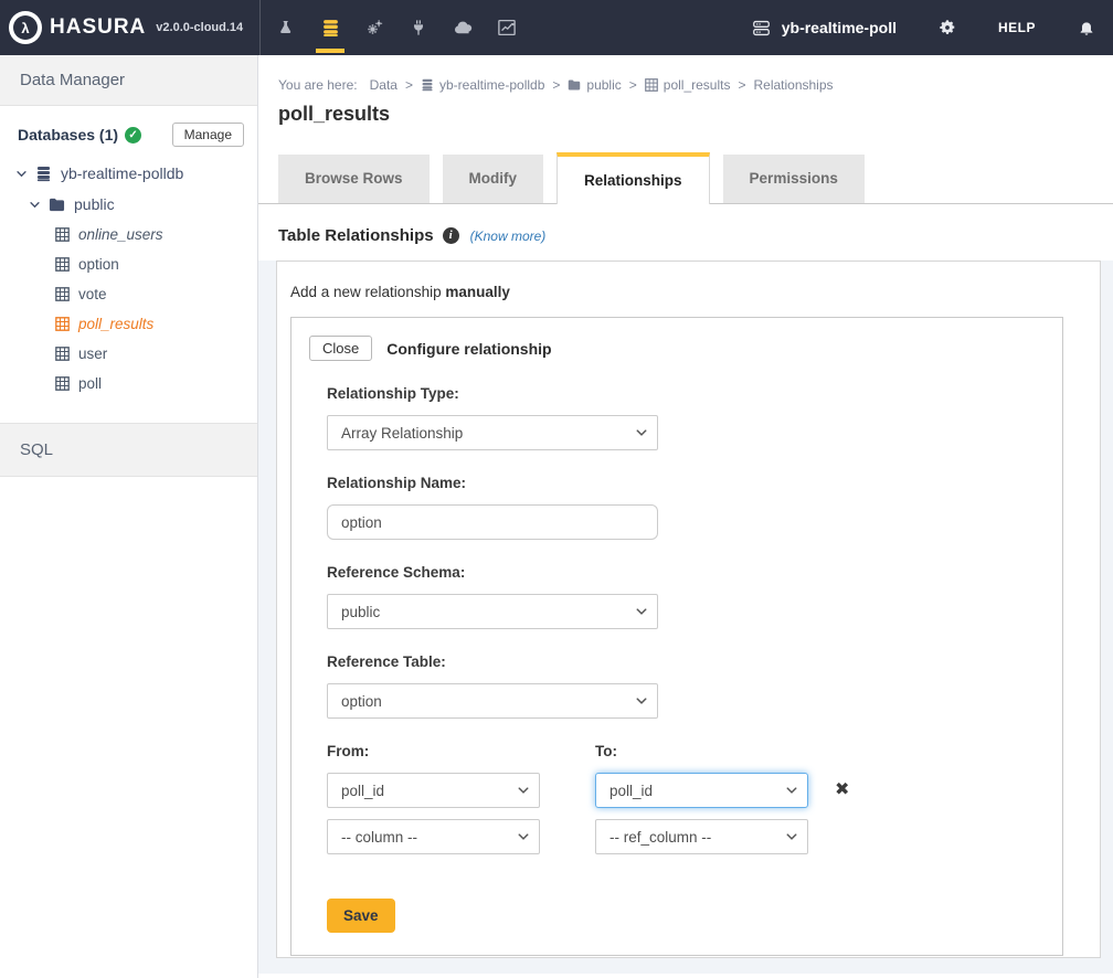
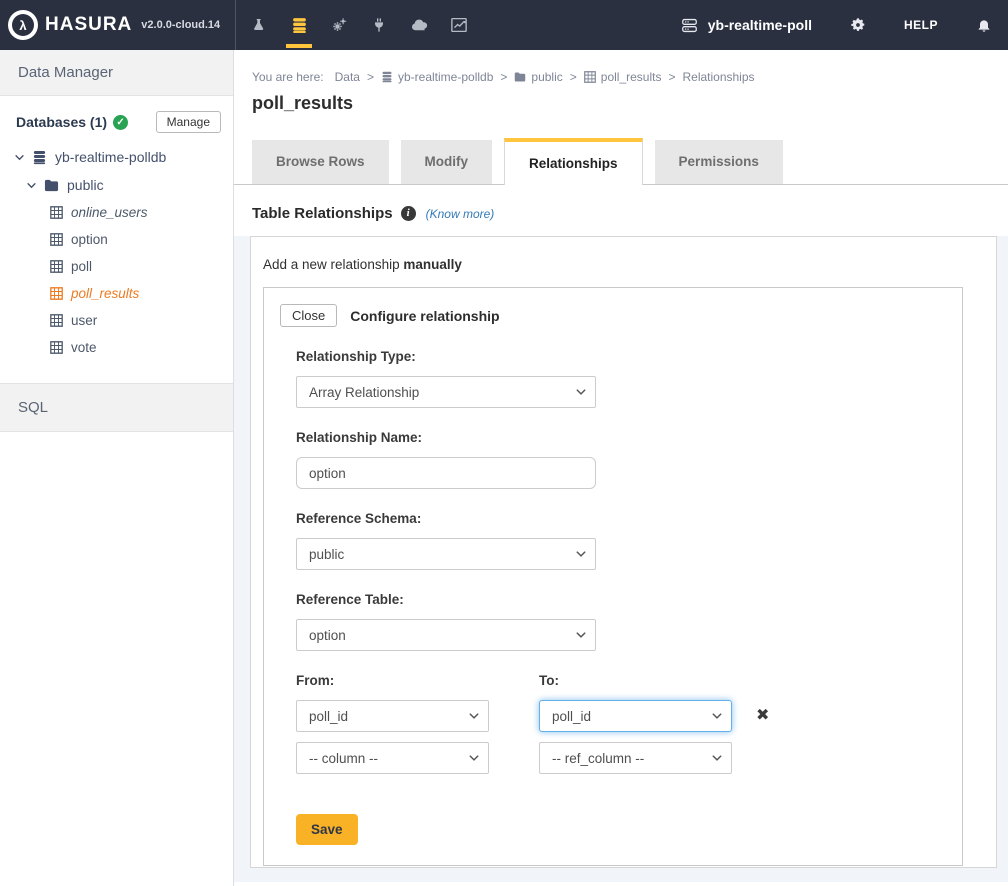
  λ
  HASURA
  v2.0.0-cloud.14
  yb-realtime-poll
  HELP
  Data Manager
  Databases (1)
  ✓
  Manage
  yb-realtime-polldb
  public
  online_users
  option
- vote
+ poll
  poll_results
  user
- poll
+ vote
  SQL
  You are here:
  Data
  >
  yb-realtime-polldb
  >
  public
  >
  poll_results
  >
  Relationships
  poll_results
  Browse Rows
  Modify
  Relationships
  Permissions
  Table Relationships
  i
  (Know more)
  Add a new relationship manually
  Close
  Configure relationship
  Relationship Type:
  Array Relationship
  Relationship Name:
  option
  Reference Schema:
  public
  Reference Table:
  option
  From:
  poll_id
  -- column --
  To:
  poll_id
  ✖
  -- ref_column --
  Save
